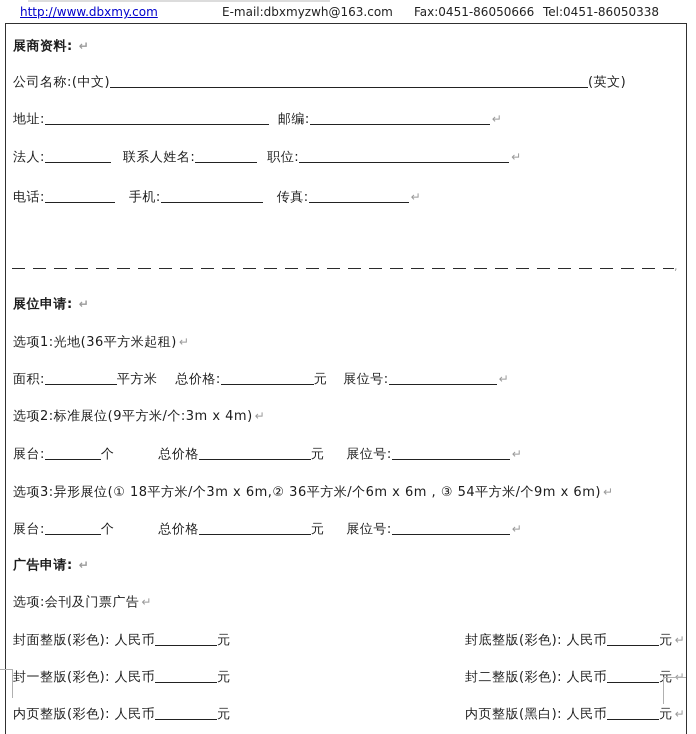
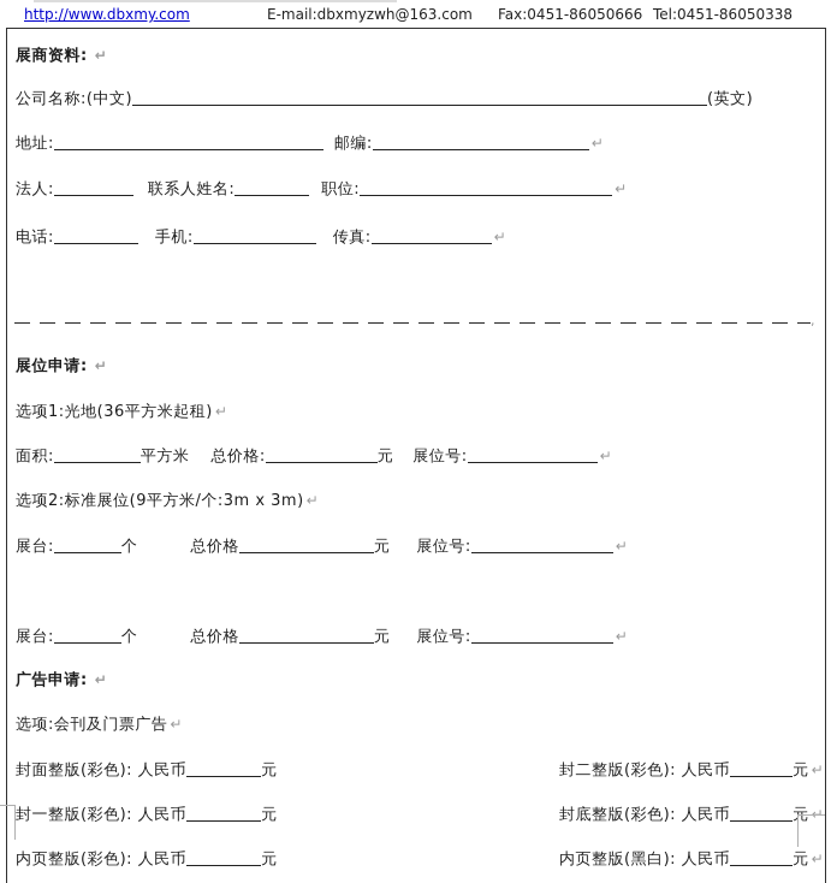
  http://www.dbxmy.com
  E-mail:dbxmyzwh@163.com
  Fax:0451-86050666
  Tel:0451-86050338
  展商资料: ↵
  公司名称:(中文) (英文)
  地址: 邮编: ↵
  法人: 联系人姓名: 职位: ↵
  电话: 手机: 传真: ↵
  ,
  展位申请: ↵
  选项1:光地(36平方米起租) ↵
  面积: 平方米 总价格: 元 展位号: ↵
- 选项2:标准展位(9平方米/个:3m x 4m) ↵
+ 选项2:标准展位(9平方米/个:3m x 3m) ↵
  展台: 个 总价格 元 展位号: ↵
- 选项3:异形展位(① 18平方米/个3m x 6m,② 36平方米/个6m x 6m , ③ 54平方米/个9m x 6m) ↵
  展台: 个 总价格 元 展位号: ↵
  广告申请: ↵
  选项:会刊及门票广告 ↵
  封面整版(彩色): 人民币 元
- 封底整版(彩色): 人民币 元 ↵
+ 封二整版(彩色): 人民币 元 ↵
  封一整版(彩色): 人民币 元
- 封二整版(彩色): 人民币
+ 封底整版(彩色): 人民币
  内页整版(彩色): 人民币 元
  内页整版(黑白): 人民币 元 ↵
